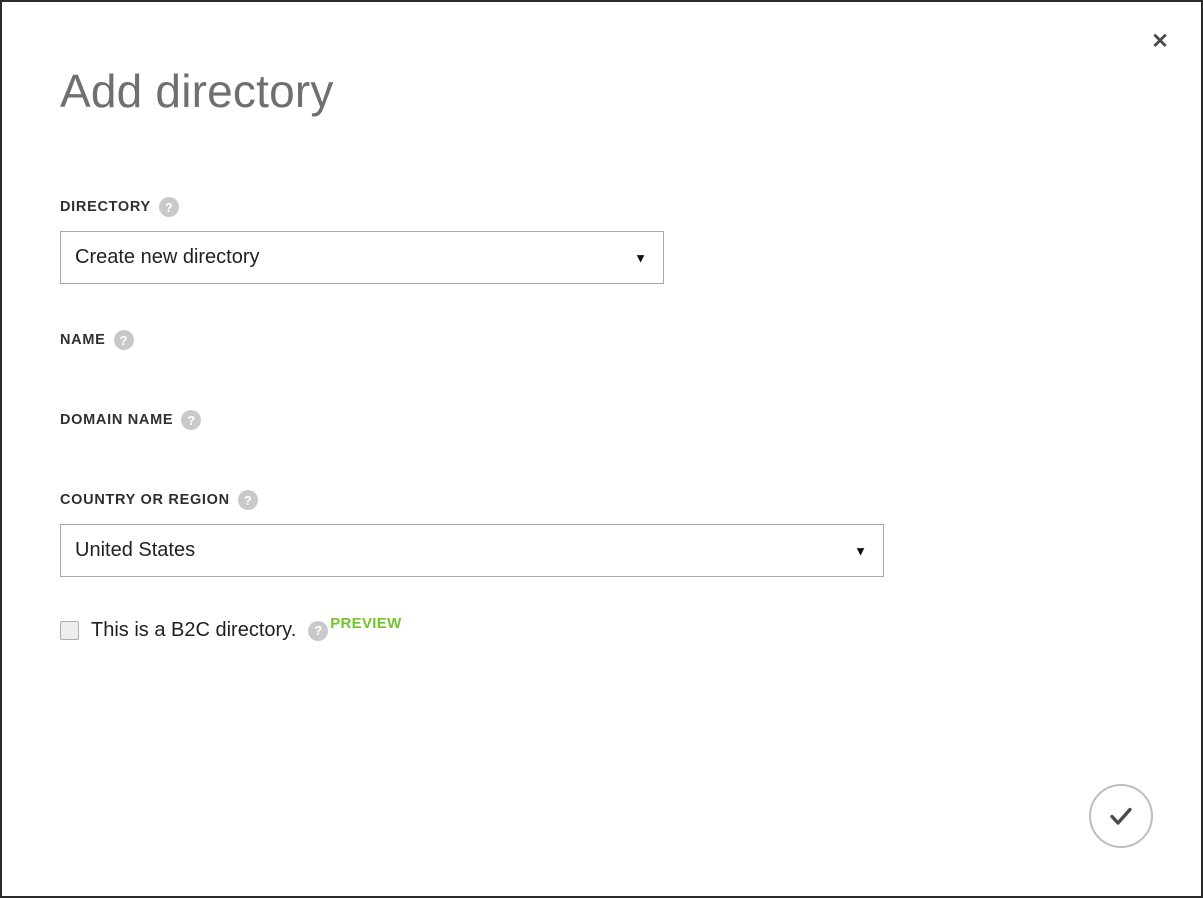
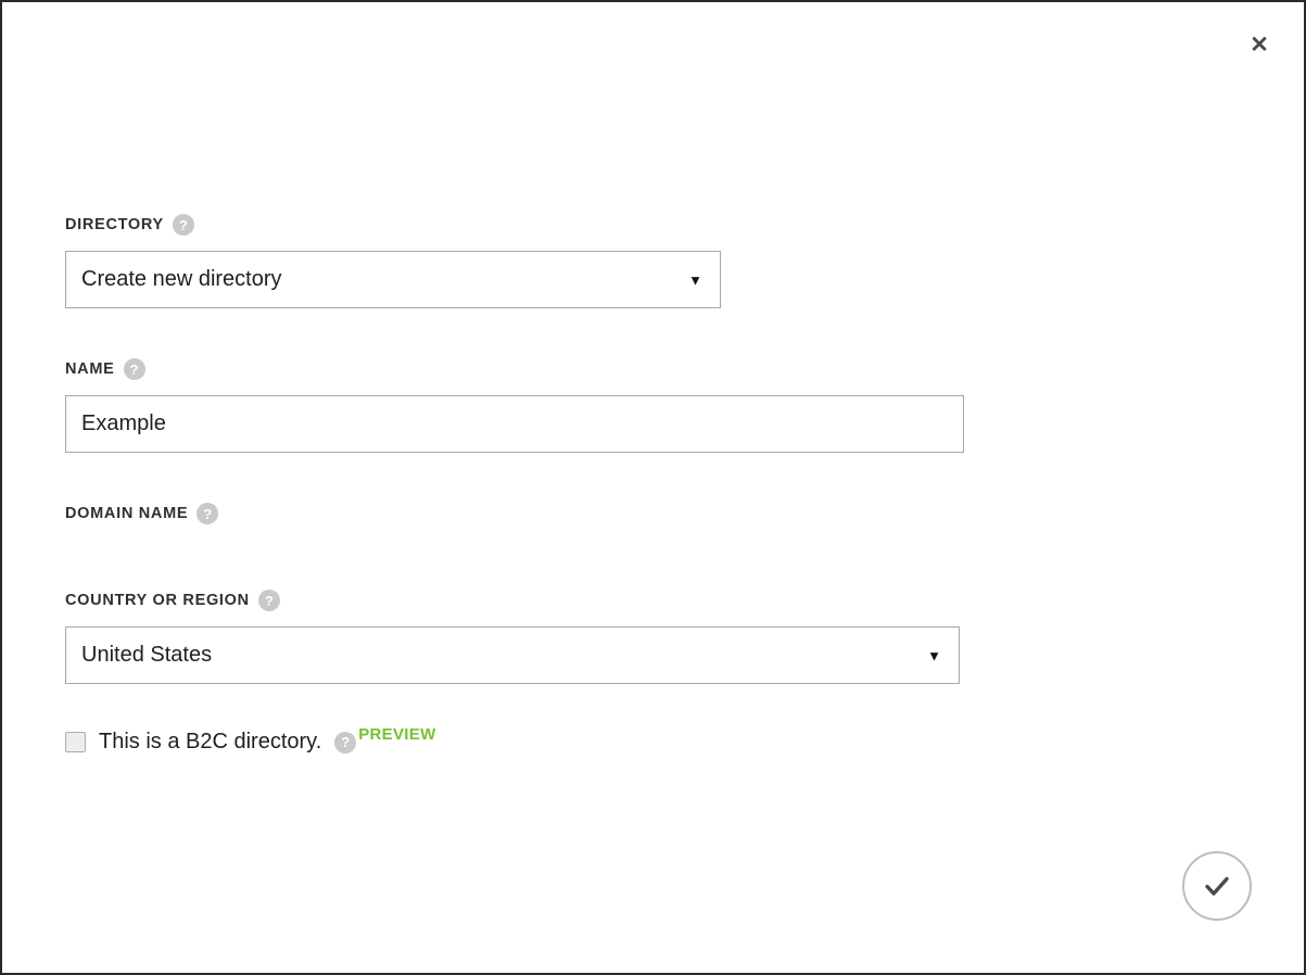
  ✕
- Add directory
  DIRECTORY
  ?
  Create new directory
  ▼
  NAME
  ?
+ Example
  DOMAIN NAME
  ?
  COUNTRY OR REGION
  ?
  United States
  ▼
  This is a B2C directory.
  ?
  PREVIEW
